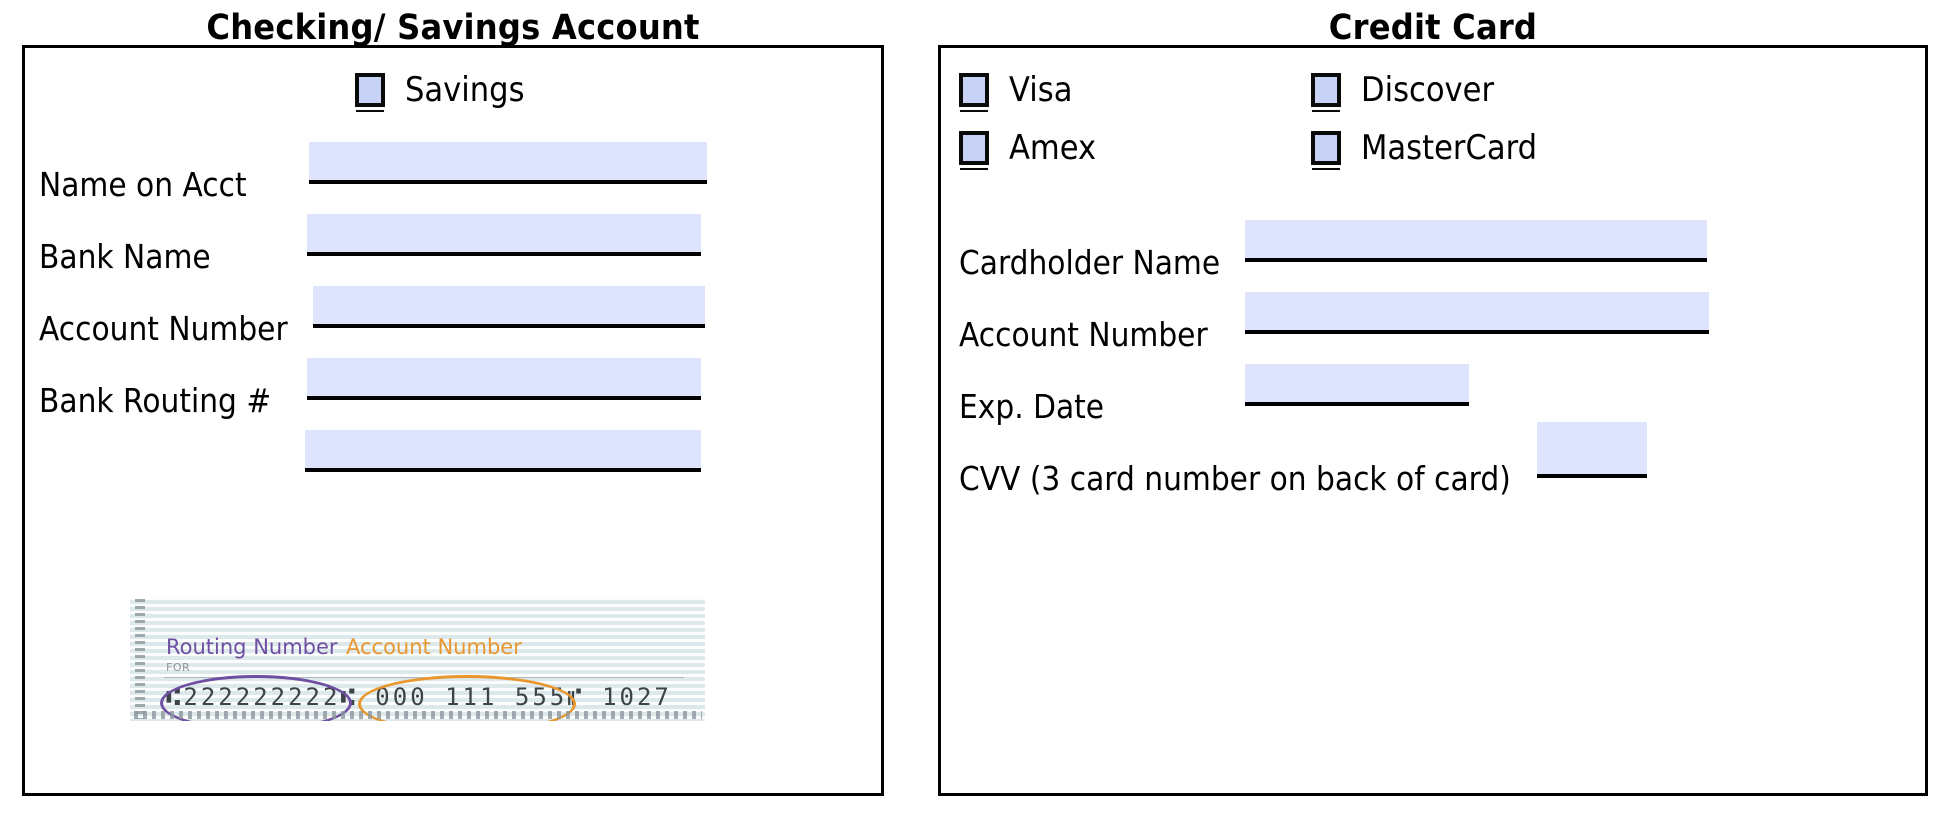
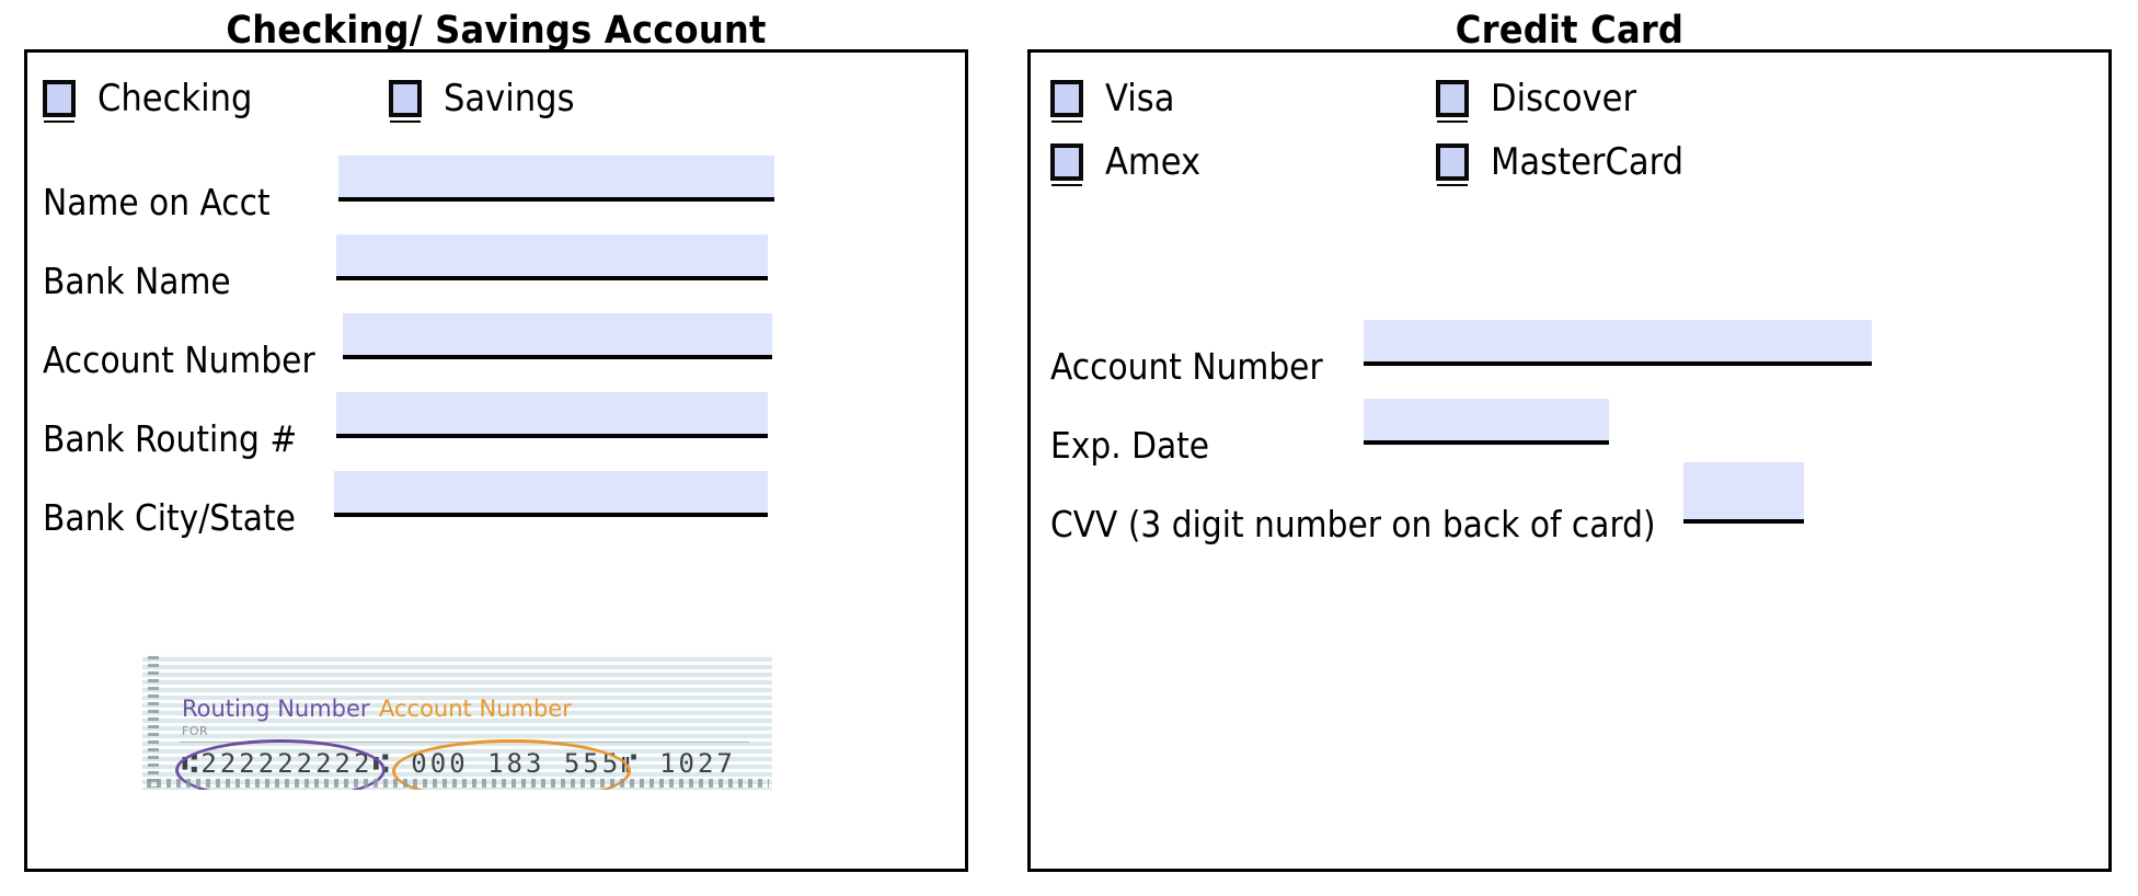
  Checking/ Savings Account
+ Checking
  Savings
  Name on Acct
  Bank Name
  Account Number
  Bank Routing #
+ Bank City/State
  Routing Number
  Account Number
  FOR
- ⑆222222222⑆ 000 111 555⑈ 1027
+ ⑆222222222⑆ 000 183 555⑈ 1027
  Credit Card
  Visa
  Discover
  Amex
  MasterCard
- Cardholder Name
  Account Number
  Exp. Date
- CVV (3 card number on back of card)
+ CVV (3 digit number on back of card)
